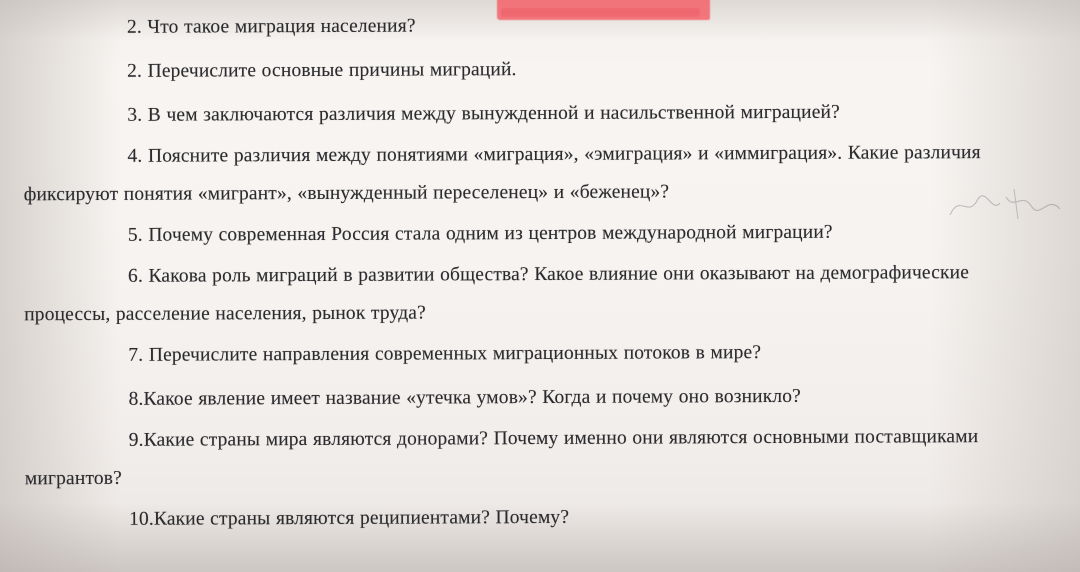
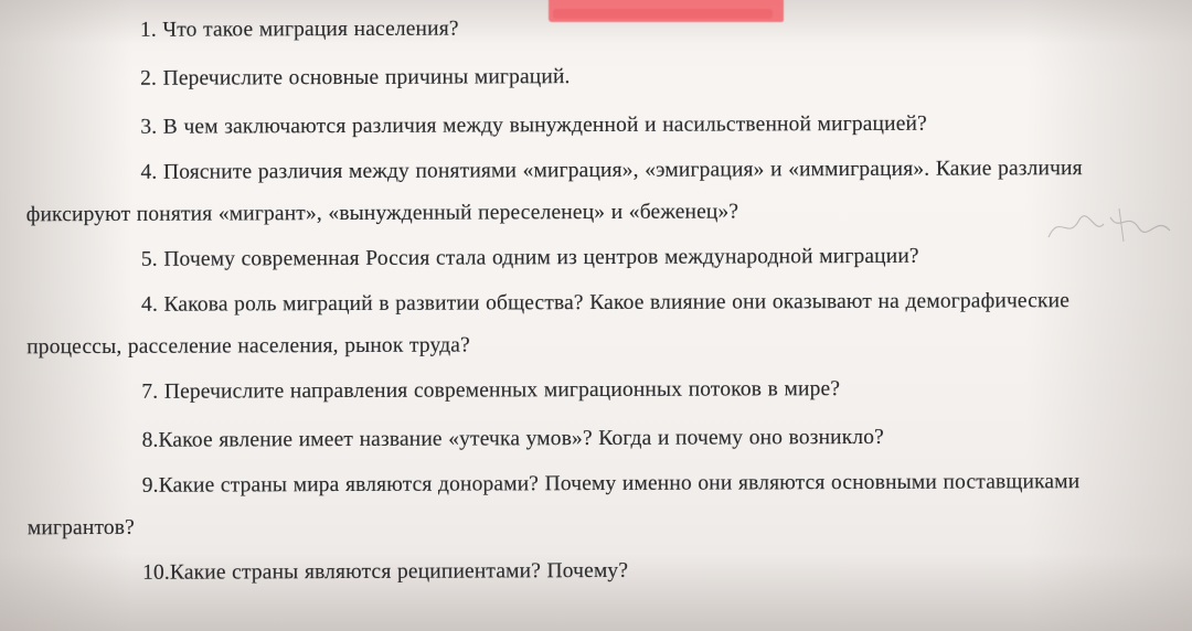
- 2. Что такое миграция населения?
+ 1. Что такое миграция населения?
  2. Перечислите основные причины миграций.
  3. В чем заключаются различия между вынужденной и насильственной миграцией?
  4. Поясните различия между понятиями «миграция», «эмиграция» и «иммиграция». Какие различия фиксируют понятия «мигрант», «вынужденный переселенец» и «беженец»?
  5. Почему современная Россия стала одним из центров международной миграции?
- 6. Какова роль миграций в развитии общества? Какое влияние они оказывают на демографические процессы, расселение населения, рынок труда?
+ 4. Какова роль миграций в развитии общества? Какое влияние они оказывают на демографические процессы, расселение населения, рынок труда?
  7. Перечислите направления современных миграционных потоков в мире?
  8.Какое явление имеет название «утечка умов»? Когда и почему оно возникло?
  9.Какие страны мира являются донорами? Почему именно они являются основными поставщиками мигрантов?
  10.Какие страны являются реципиентами? Почему?
